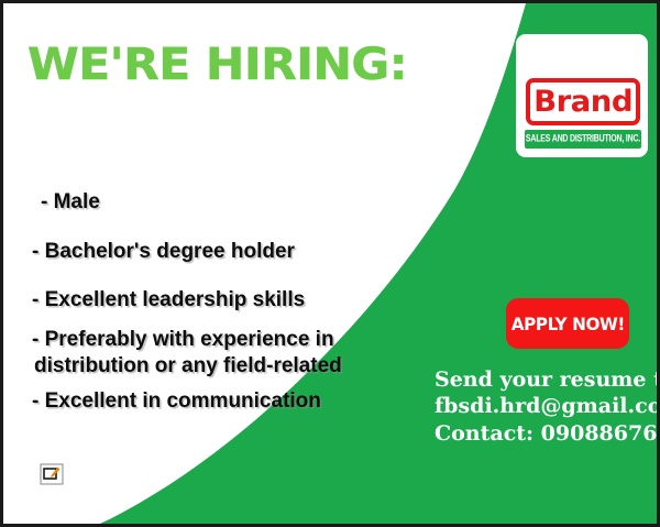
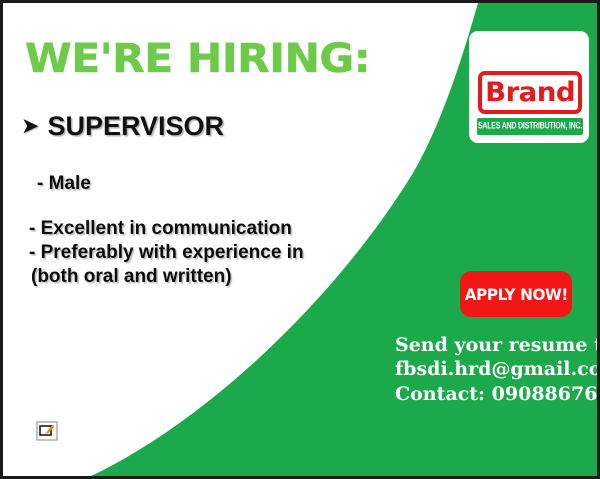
  WE'RE HIRING:
+ ➤
+ SUPERVISOR
  - Male
- - Bachelor's degree holder
- - Excellent leadership skills
- - Preferably with experience in
+ - Excellent in communication
- distribution or any field-related
- - Excellent in communication
+ - Preferably with experience in
+ (both oral and written)
  Brand
  SALES AND DISTRIBUTION, INC.
  APPLY NOW!
  Send your resume
  fbsdi.hrd@gmail.co
  Contact: 09088676
